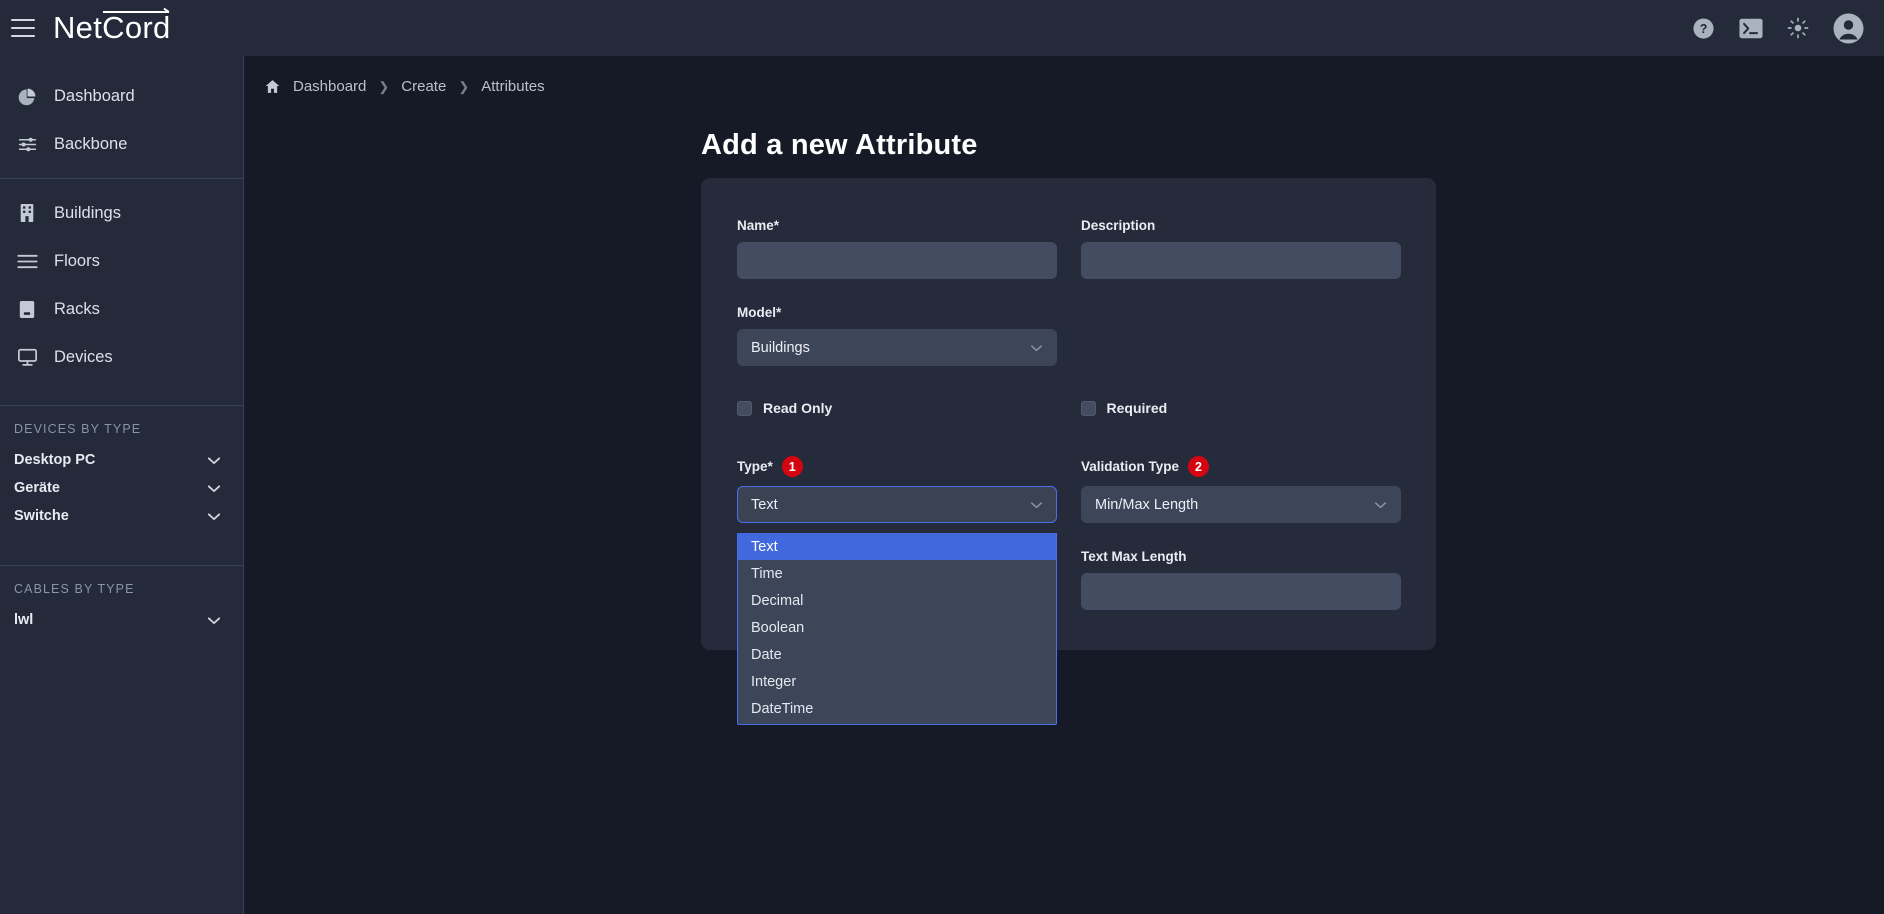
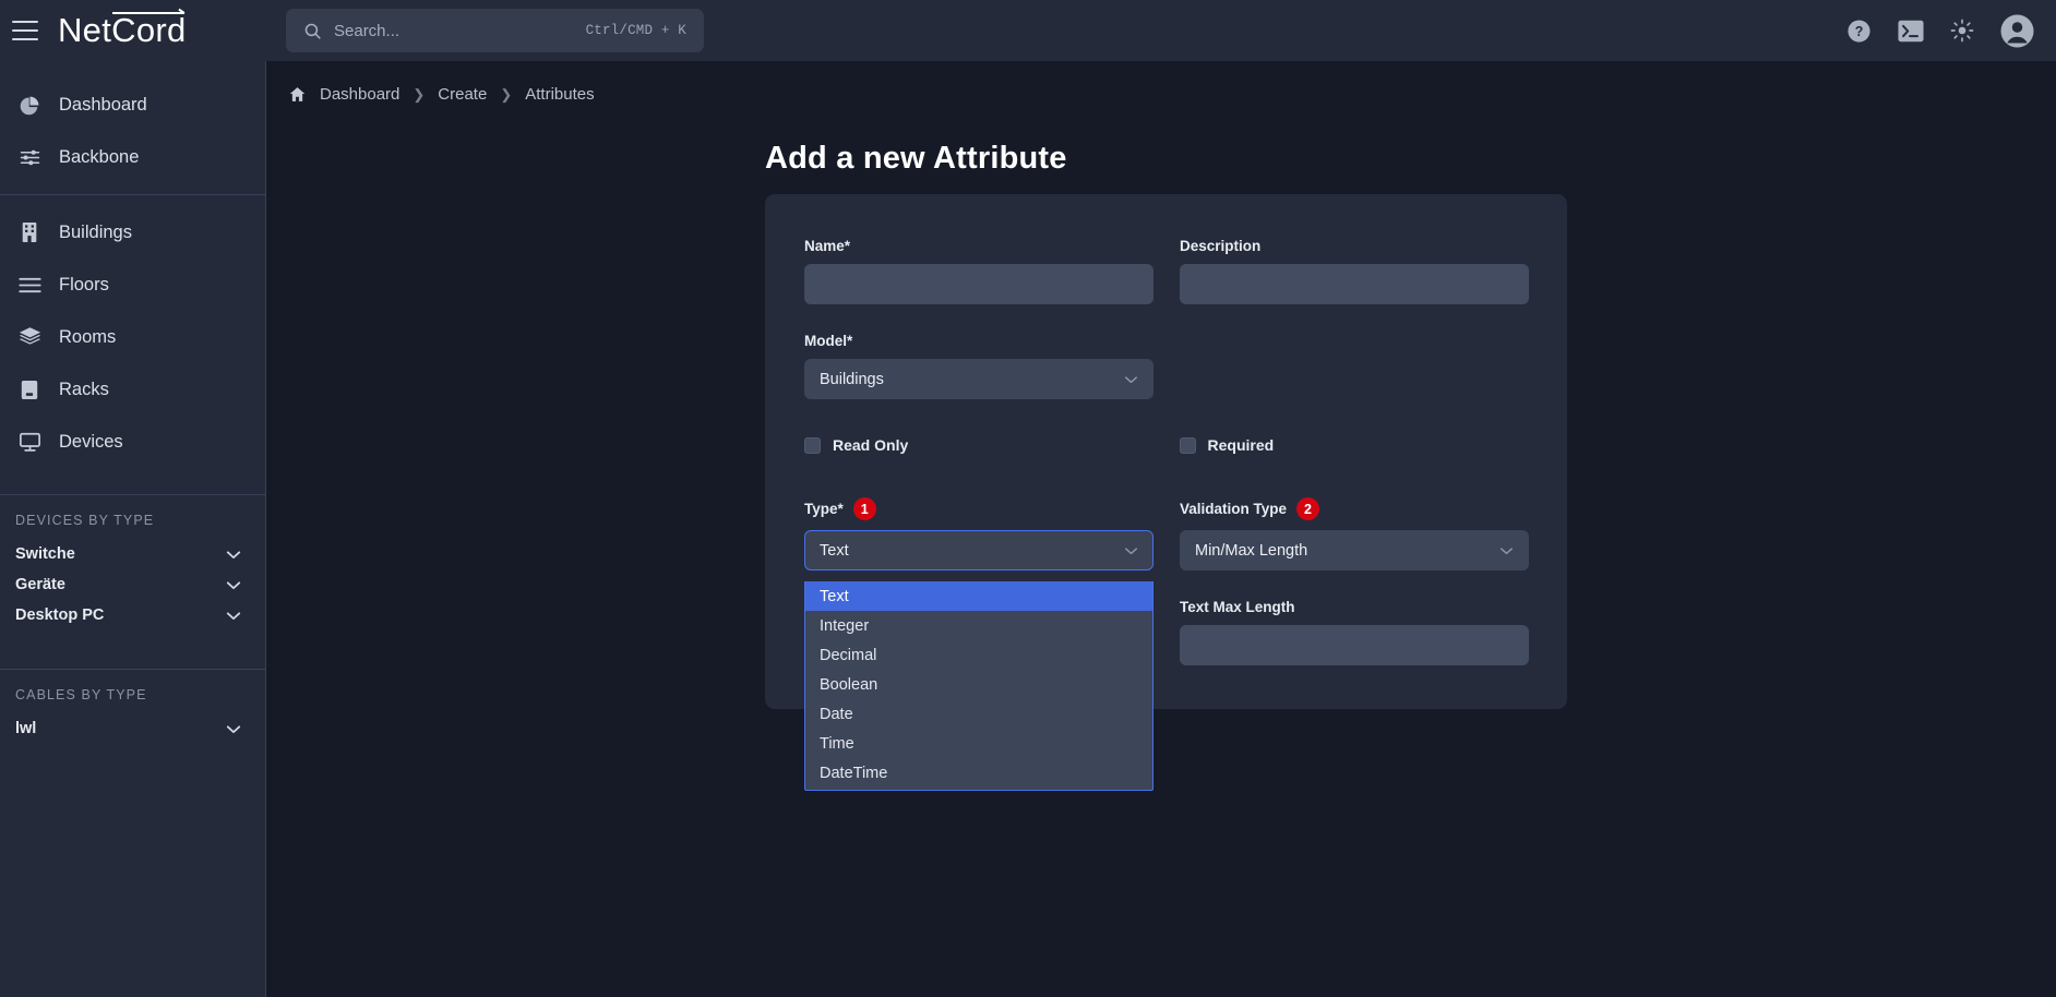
  NetCord
+ Search...
+ Ctrl/CMD + K
  ?
  Dashboard
  Backbone
  Buildings
  Floors
+ Rooms
  Racks
  Devices
  DEVICES BY TYPE
- Desktop PC
+ Switche
  Geräte
- Switche
+ Desktop PC
  CABLES BY TYPE
  lwl
  Dashboard
  ❯
  Create
  ❯
  Attributes
  Add a new Attribute
  Name*
  Description
  Model*
  Buildings
  Read Only
  Required
  Type*
  1
  Text
  Validation Type
  2
  Min/Max Length
  Text Max Length
  Text
- Time
+ Integer
  Decimal
  Boolean
  Date
- Integer
+ Time
  DateTime
